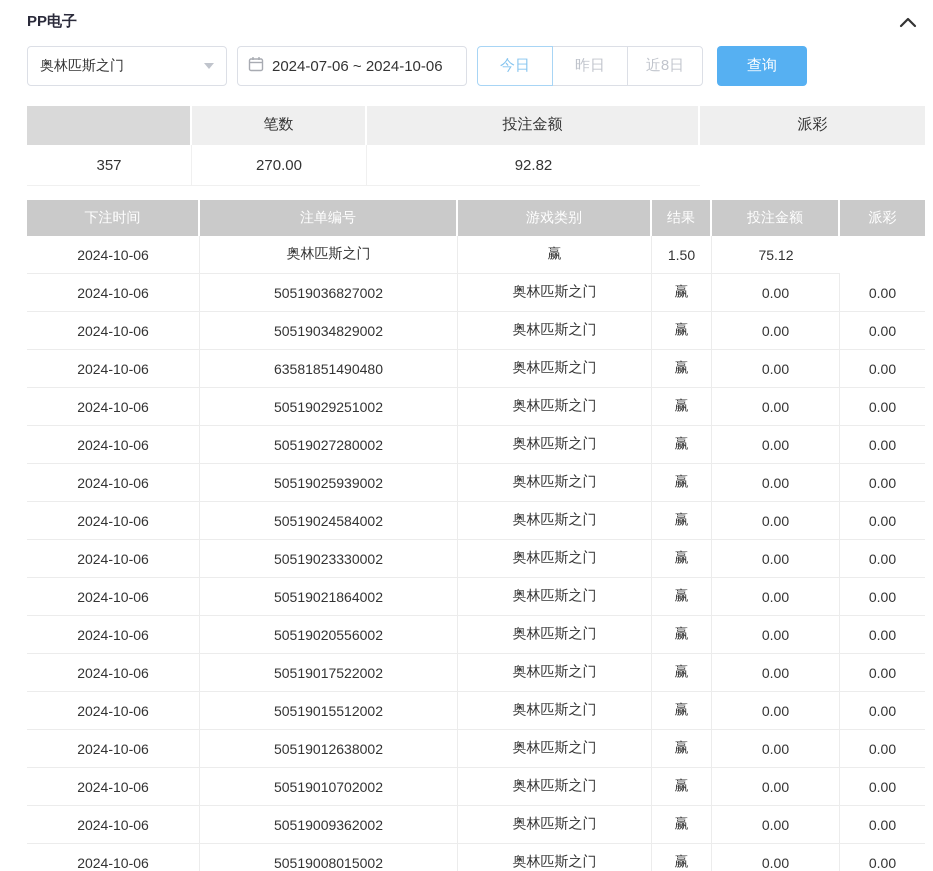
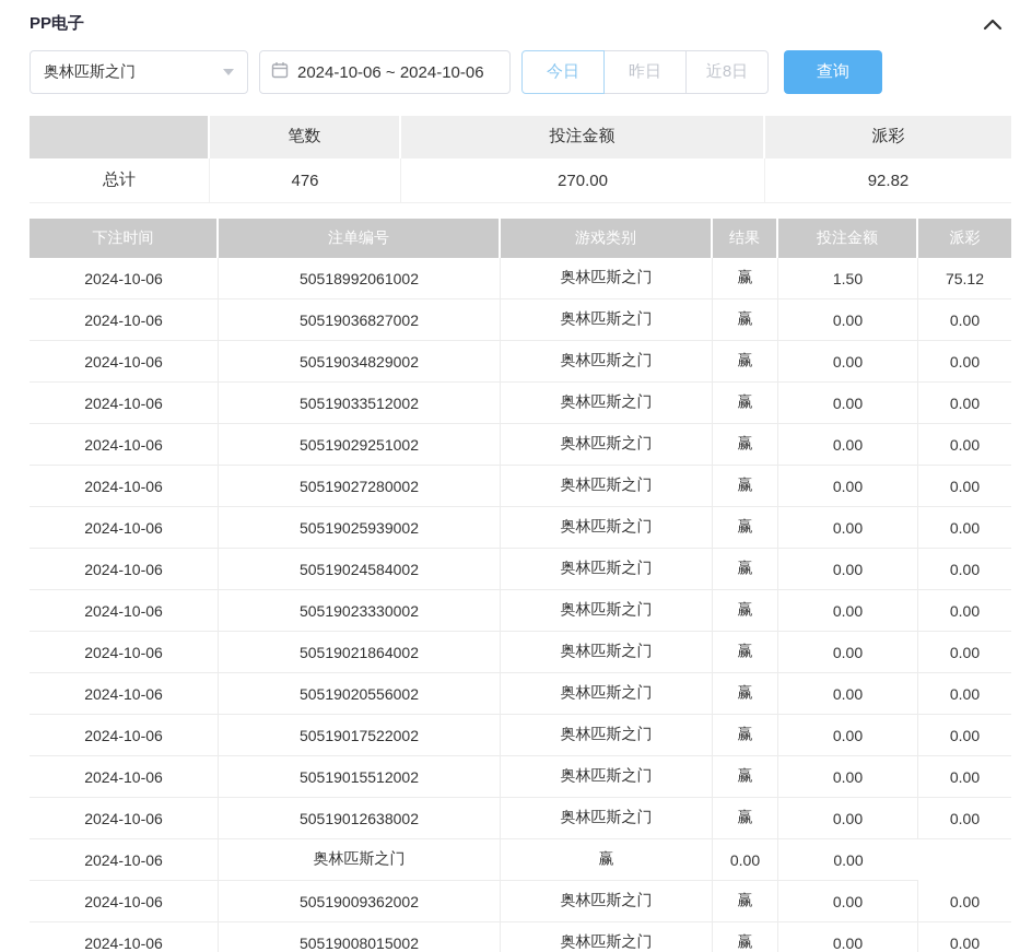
  PP电子
  奥林匹斯之门
- 2024-07-06 ~ 2024-10-06
+ 2024-10-06 ~ 2024-10-06
  今日
  昨日
  近8日
  查询
  笔数
  投注金额
  派彩
+ 总计
- 357
+ 476
  270.00
  92.82
  下注时间
  注单编号
  游戏类别
  结果
  投注金额
  派彩
  2024-10-06
+ 50518992061002
  奥林匹斯之门
  赢
  1.50
  75.12
  2024-10-06
  50519036827002
  奥林匹斯之门
  赢
  0.00
  0.00
  2024-10-06
  50519034829002
  奥林匹斯之门
  赢
  0.00
  0.00
  2024-10-06
- 63581851490480
+ 50519033512002
  奥林匹斯之门
  赢
  0.00
  0.00
  2024-10-06
  50519029251002
  奥林匹斯之门
  赢
  0.00
  0.00
  2024-10-06
  50519027280002
  奥林匹斯之门
  赢
  0.00
  0.00
  2024-10-06
  50519025939002
  奥林匹斯之门
  赢
  0.00
  0.00
  2024-10-06
  50519024584002
  奥林匹斯之门
  赢
  0.00
  0.00
  2024-10-06
  50519023330002
  奥林匹斯之门
  赢
  0.00
  0.00
  2024-10-06
  50519021864002
  奥林匹斯之门
  赢
  0.00
  0.00
  2024-10-06
  50519020556002
  奥林匹斯之门
  赢
  0.00
  0.00
  2024-10-06
  50519017522002
  奥林匹斯之门
  赢
  0.00
  0.00
  2024-10-06
  50519015512002
  奥林匹斯之门
  赢
  0.00
  0.00
  2024-10-06
  50519012638002
  奥林匹斯之门
  赢
  0.00
  0.00
  2024-10-06
- 50519010702002
  奥林匹斯之门
  赢
  0.00
  0.00
  2024-10-06
  50519009362002
  奥林匹斯之门
  赢
  0.00
  0.00
  2024-10-06
  50519008015002
  奥林匹斯之门
  赢
  0.00
  0.00
